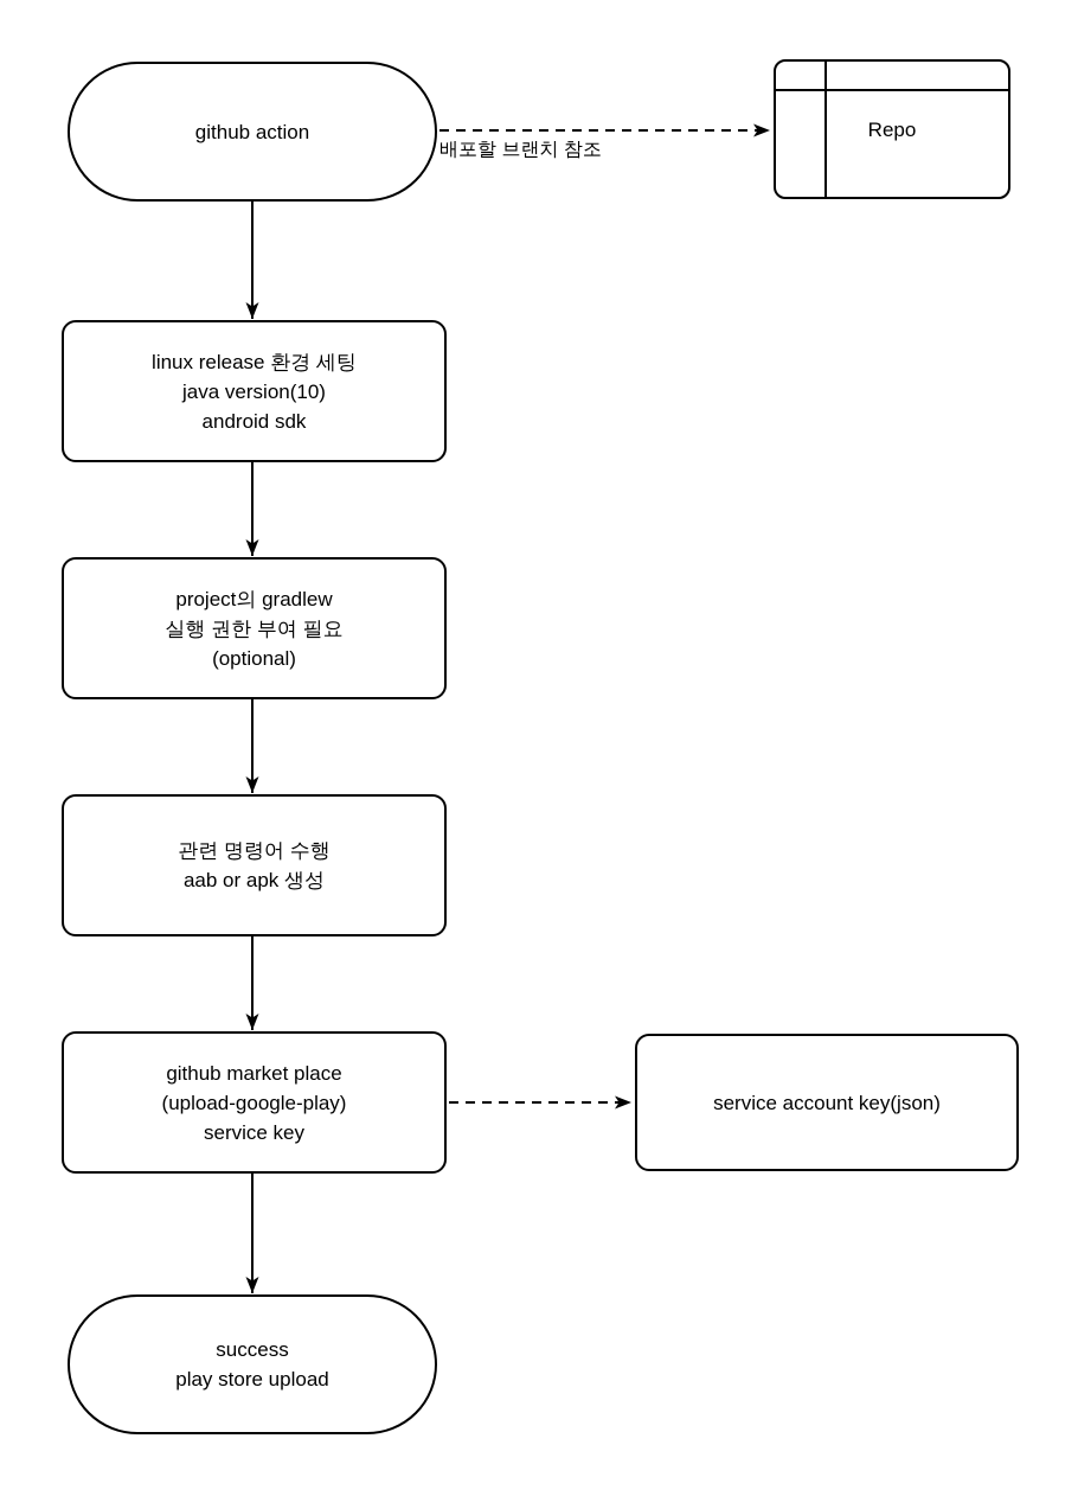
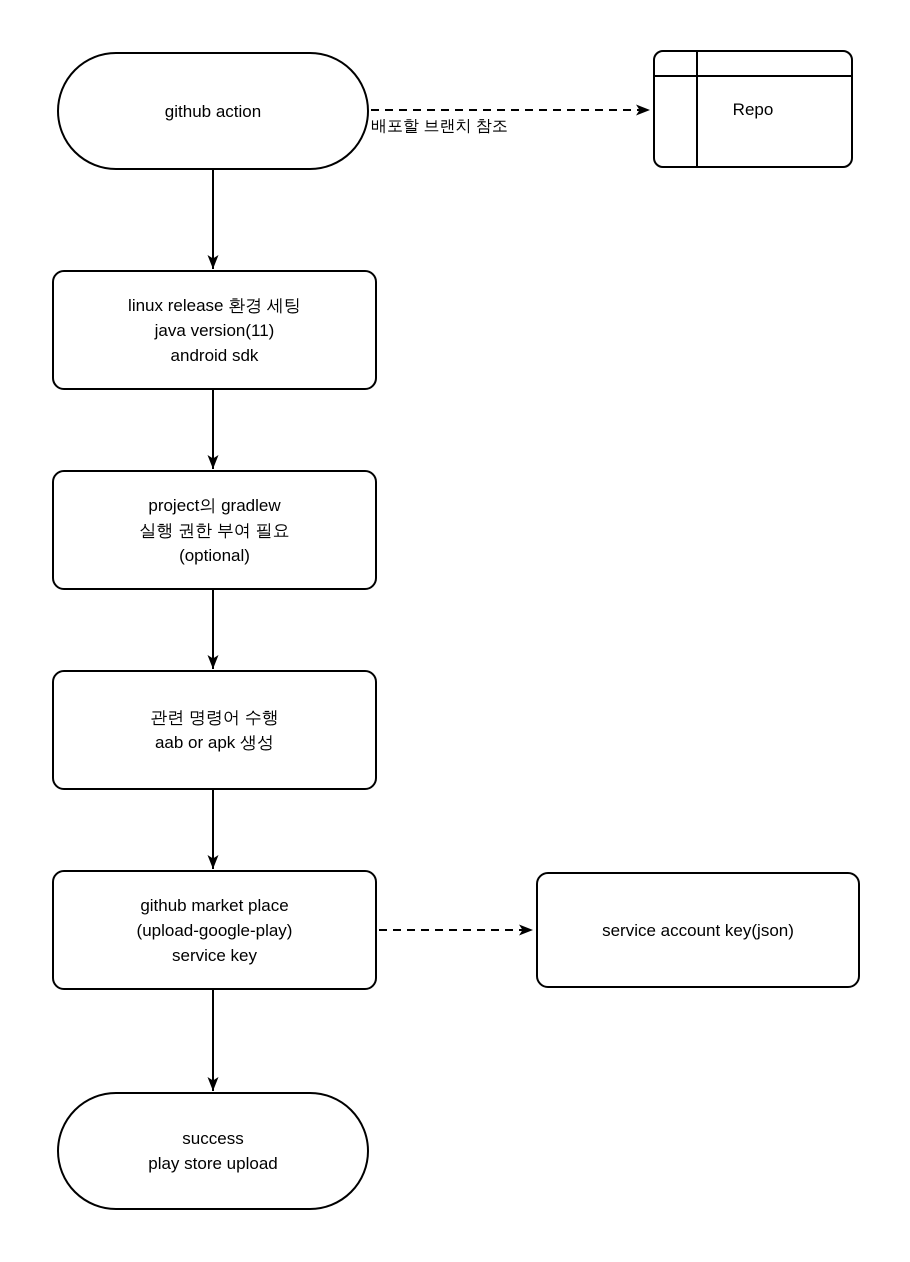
  github action
  Repo
  배포할 브랜치 참조
  linux release 환경 세팅
- java version(10)
+ java version(11)
  android sdk
  project의 gradlew
  실행 권한 부여 필요
  (optional)
  관련 명령어 수행
  aab or apk 생성
  github market place
  (upload-google-play)
  service key
  service account key(json)
  success
  play store upload
